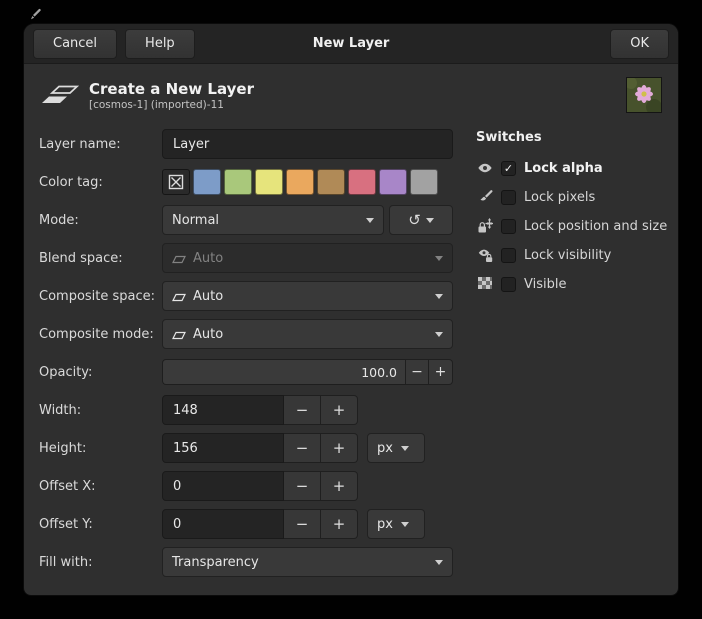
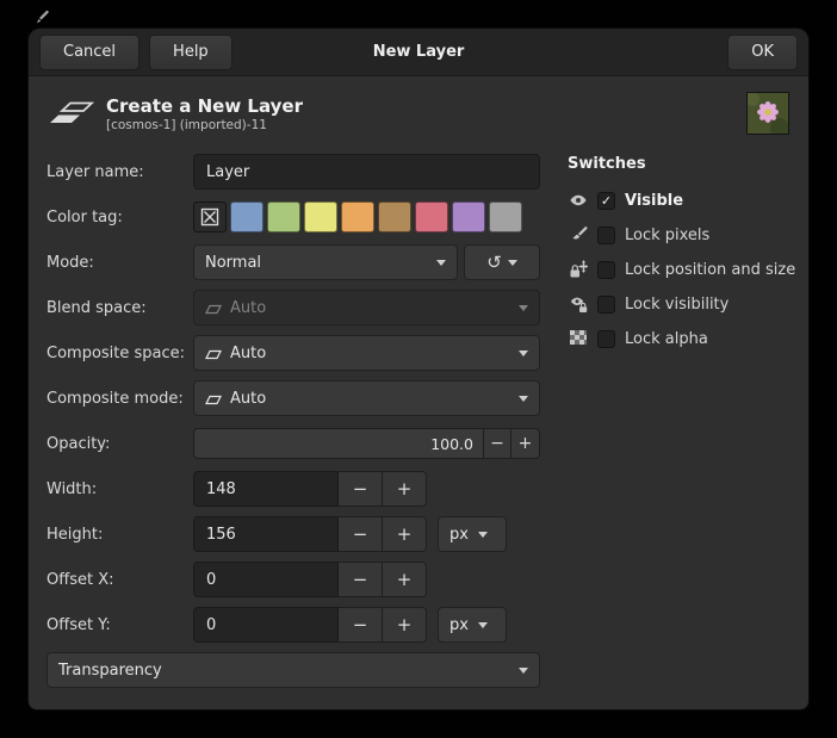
  Cancel
  Help
  New Layer
  OK
  Create a New Layer
  [cosmos-1] (imported)-11
  Layer name:
  Layer
  Color tag:
  Mode:
  Normal
  ↺
  Blend space:
  Auto
  Composite space:
  Auto
  Composite mode:
  Auto
  Opacity:
  100.0
  −
  +
  Width:
  148
  −
  +
  Height:
  156
  −
  +
  px
  Offset X:
  0
  −
  +
  Offset Y:
  0
  −
  +
  px
- Fill with:
  Transparency
  Switches
  ✓
- Lock alpha
+ Visible
  Lock pixels
  Lock position and size
  Lock visibility
- Visible
+ Lock alpha
